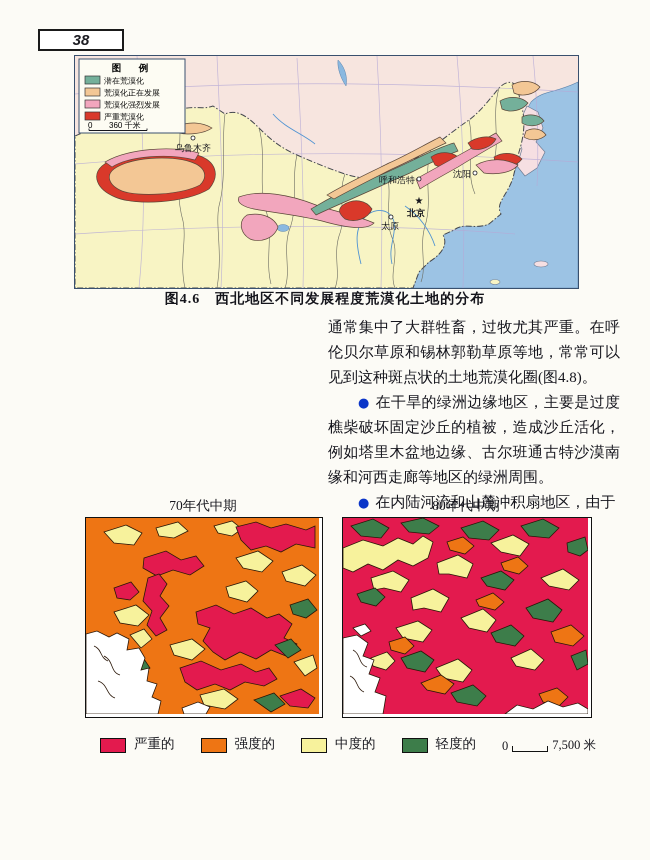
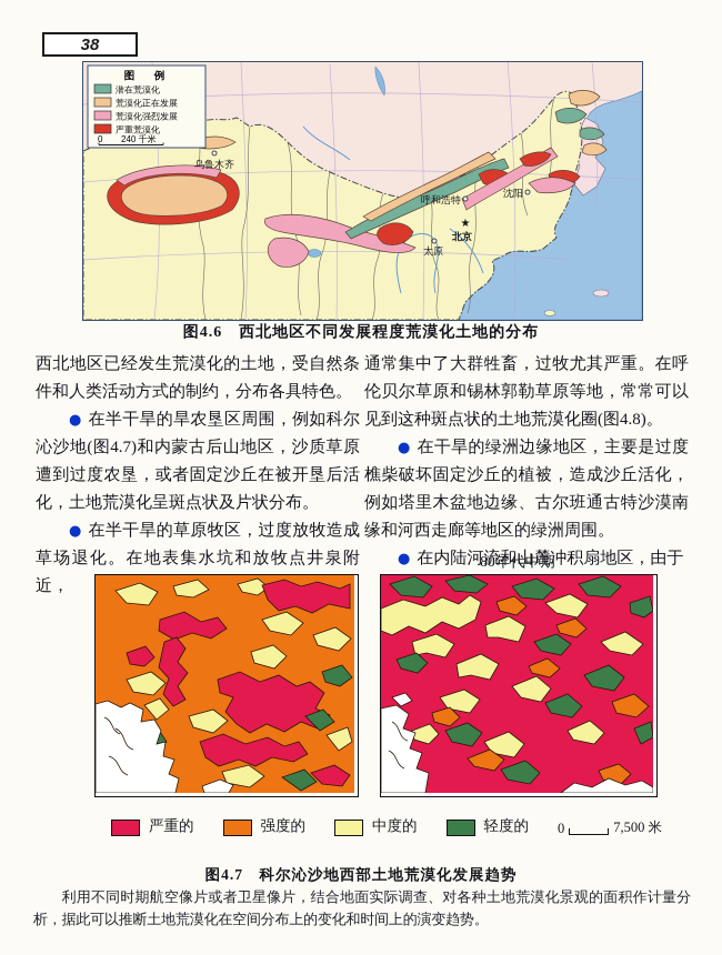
  38
  乌鲁木齐
  呼和浩特
  沈阳
  ★
  北京
  太原
  图 例
  潜在荒漠化
  荒漠化正在发展
  荒漠化强烈发展
  严重荒漠化
  0
- 360 千米
+ 240 千米
  图4.6 西北地区不同发展程度荒漠化土地的分布
+ 西北地区已经发生荒漠化的土地，受自然条件和人类活动方式的制约，分布各具特色。
+ ● 在半干旱的旱农垦区周围，例如科尔沁沙地(图4.7)和内蒙古后山地区，沙质草原遭到过度农垦，或者固定沙丘在被开垦后活化，土地荒漠化呈斑点状及片状分布。
+ ● 在半干旱的草原牧区，过度放牧造成草场退化。在地表集水坑和放牧点井泉附近，
  通常集中了大群牲畜，过牧尤其严重。在呼伦贝尔草原和锡林郭勒草原等地，常常可以见到这种斑点状的土地荒漠化圈(图4.8)。
  ● 在干旱的绿洲边缘地区，主要是过度樵柴破坏固定沙丘的植被，造成沙丘活化，例如塔里木盆地边缘、古尔班通古特沙漠南缘和河西走廊等地区的绿洲周围。
  ● 在内陆河流和山麓冲积扇地区，由于
- 70年代中期
  80年代中期
  严重的
  强度的
  中度的
  轻度的
  0
  7,500 米
+ 图4.7 科尔沁沙地西部土地荒漠化发展趋势
+ 利用不同时期航空像片或者卫星像片，结合地面实际调查、对各种土地荒漠化景观的面积作计量分析，据此可以推断土地荒漠化在空间分布上的变化和时间上的演变趋势。
